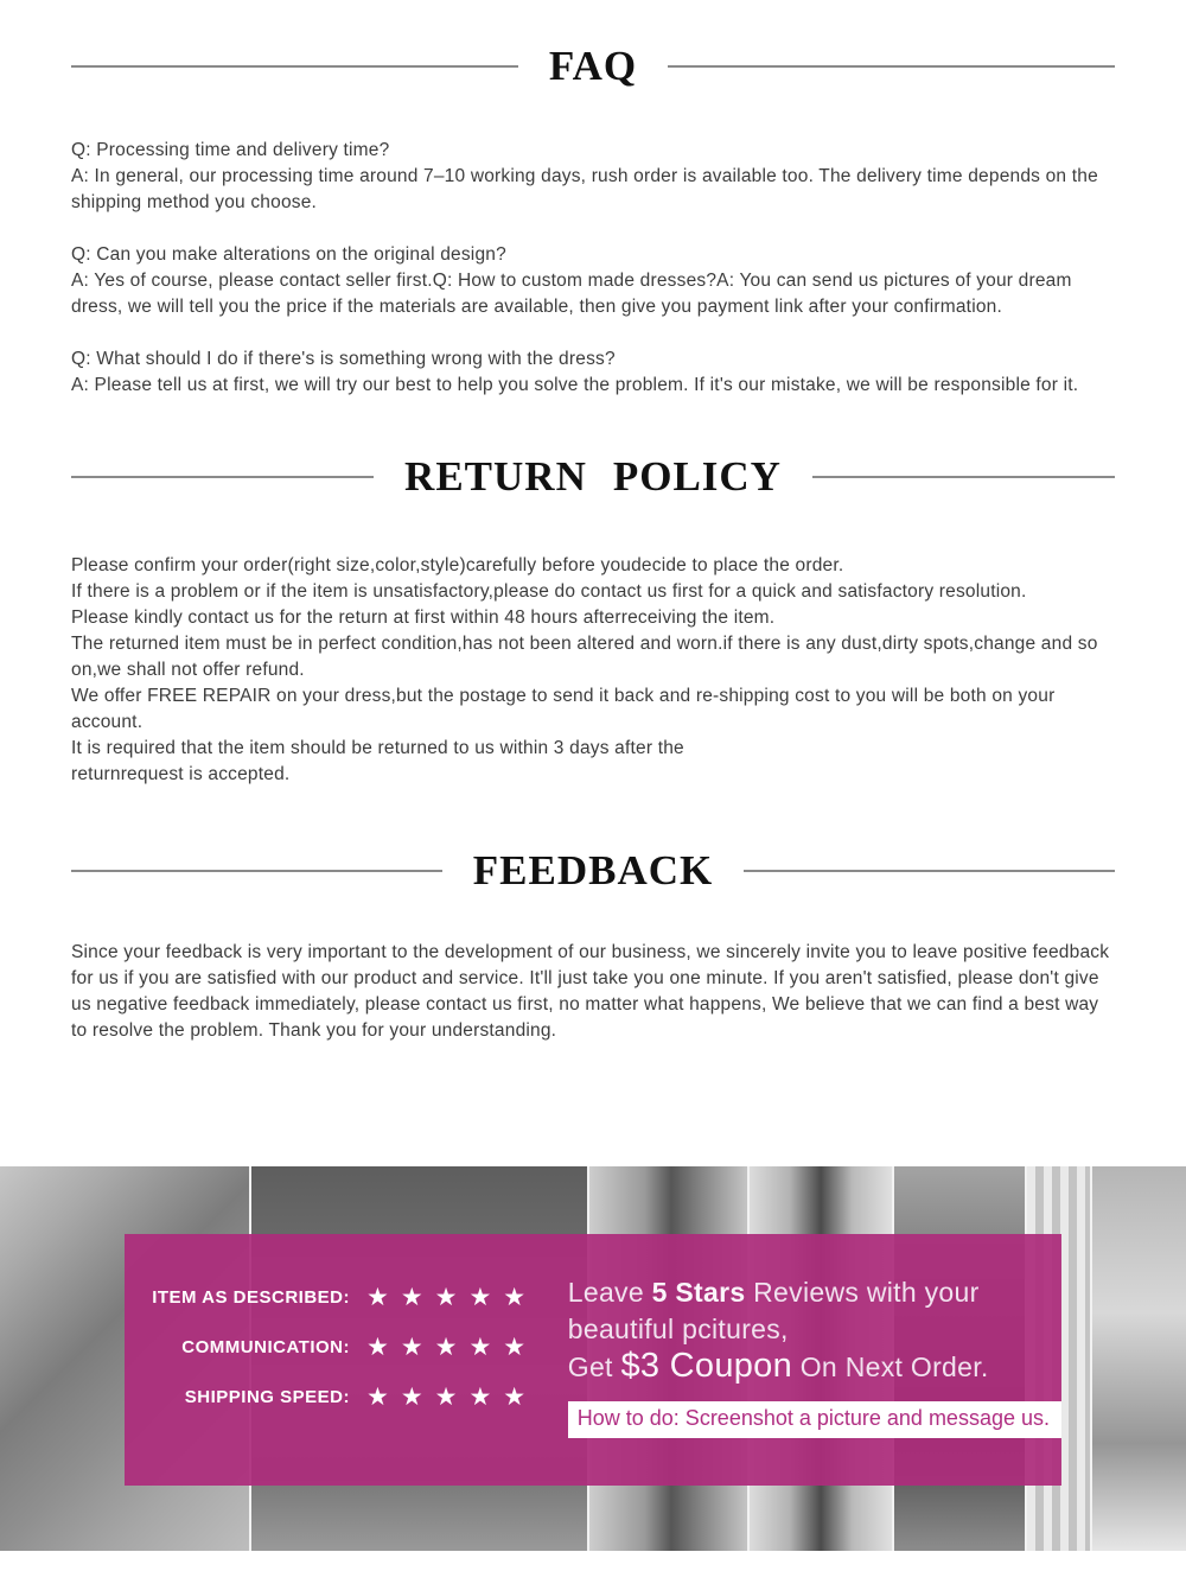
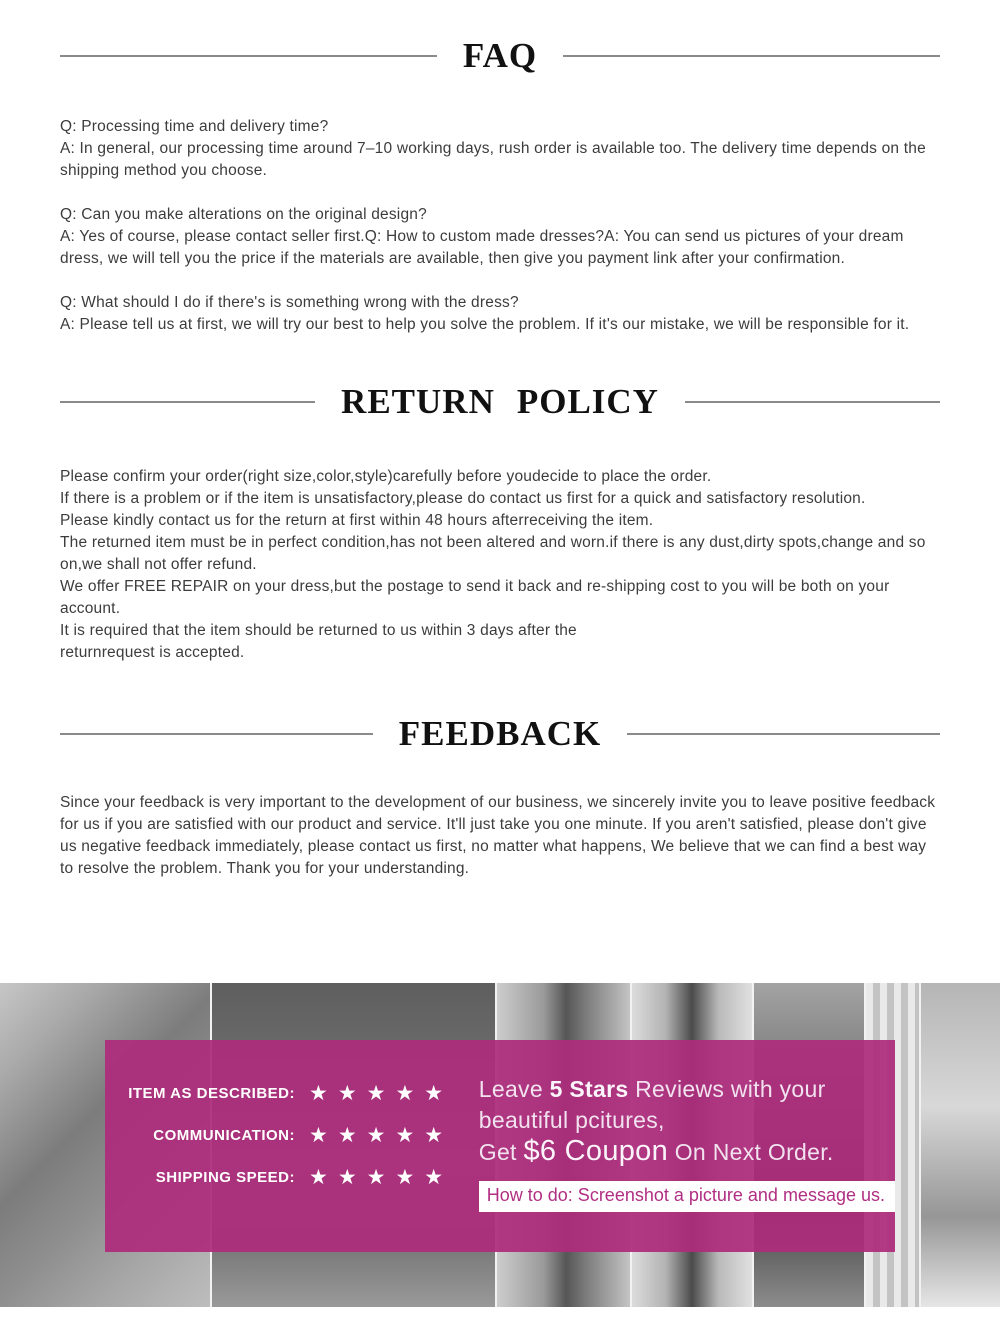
  FAQ
  Q: Processing time and delivery time?
  A: In general, our processing time around 7–10 working days, rush order is available too. The delivery time depends on the shipping method you choose.
  Q: Can you make alterations on the original design?
  A: Yes of course, please contact seller first.Q: How to custom made dresses?A: You can send us pictures of your dream dress, we will tell you the price if the materials are available, then give you payment link after your confirmation.
  Q: What should I do if there's is something wrong with the dress?
  A: Please tell us at first, we will try our best to help you solve the problem. If it's our mistake, we will be responsible for it.
  RETURN POLICY
  Please confirm your order(right size,color,style)carefully before youdecide to place the order.
  If there is a problem or if the item is unsatisfactory,please do contact us first for a quick and satisfactory resolution.
  Please kindly contact us for the return at first within 48 hours afterreceiving the item.
  The returned item must be in perfect condition,has not been altered and worn.if there is any dust,dirty spots,change and so on,we shall not offer refund.
  We offer FREE REPAIR on your dress,but the postage to send it back and re-shipping cost to you will be both on your account.
  It is required that the item should be returned to us within 3 days after the
  returnrequest is accepted.
  FEEDBACK
  Since your feedback is very important to the development of our business, we sincerely invite you to leave positive feedback for us if you are satisfied with our product and service. It'll just take you one minute. If you aren't satisfied, please don't give us negative feedback immediately, please contact us first, no matter what happens, We believe that we can find a best way to resolve the problem. Thank you for your understanding.
  ITEM AS DESCRIBED:
  ★★★★★
  COMMUNICATION:
  ★★★★★
  SHIPPING SPEED:
  ★★★★★
  Leave 5 Stars Reviews with your
  beautiful pcitures,
- Get $3 Coupon On Next Order.
+ Get $6 Coupon On Next Order.
  How to do: Screenshot a picture and message us.
